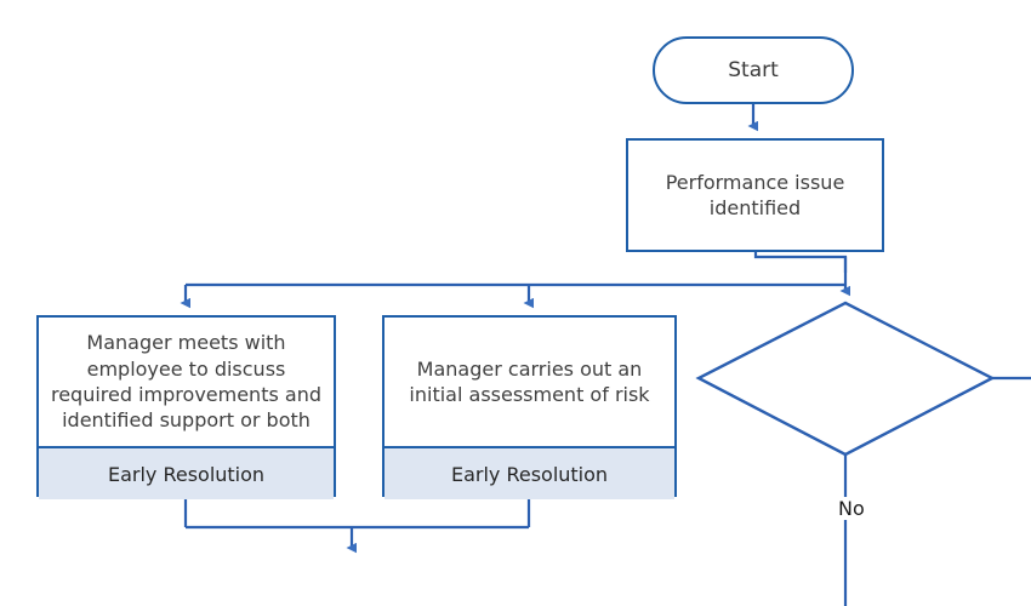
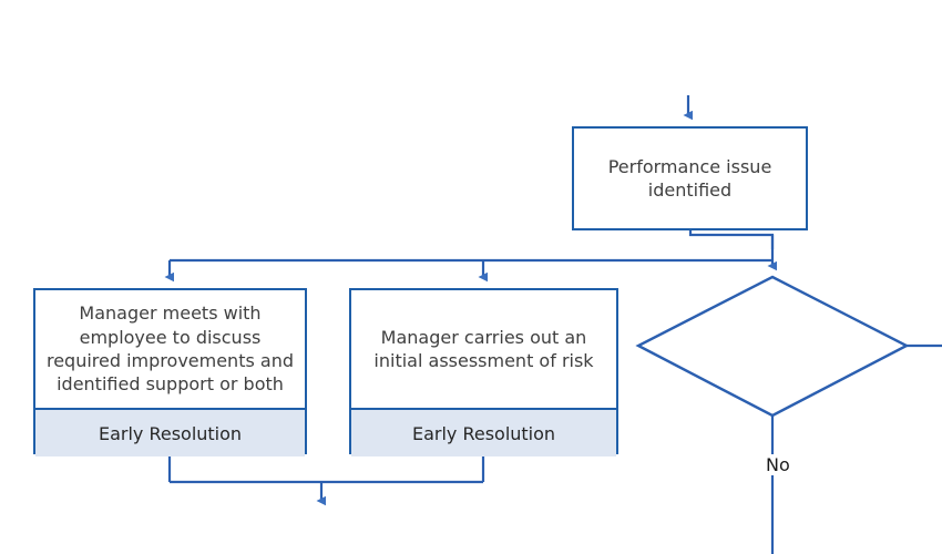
- Start
  Performance issue identified
  Manager meets with employee to discuss required improvements and identified support or both
  Early Resolution
  Manager carries out an initial assessment of risk
  Early Resolution
  No
